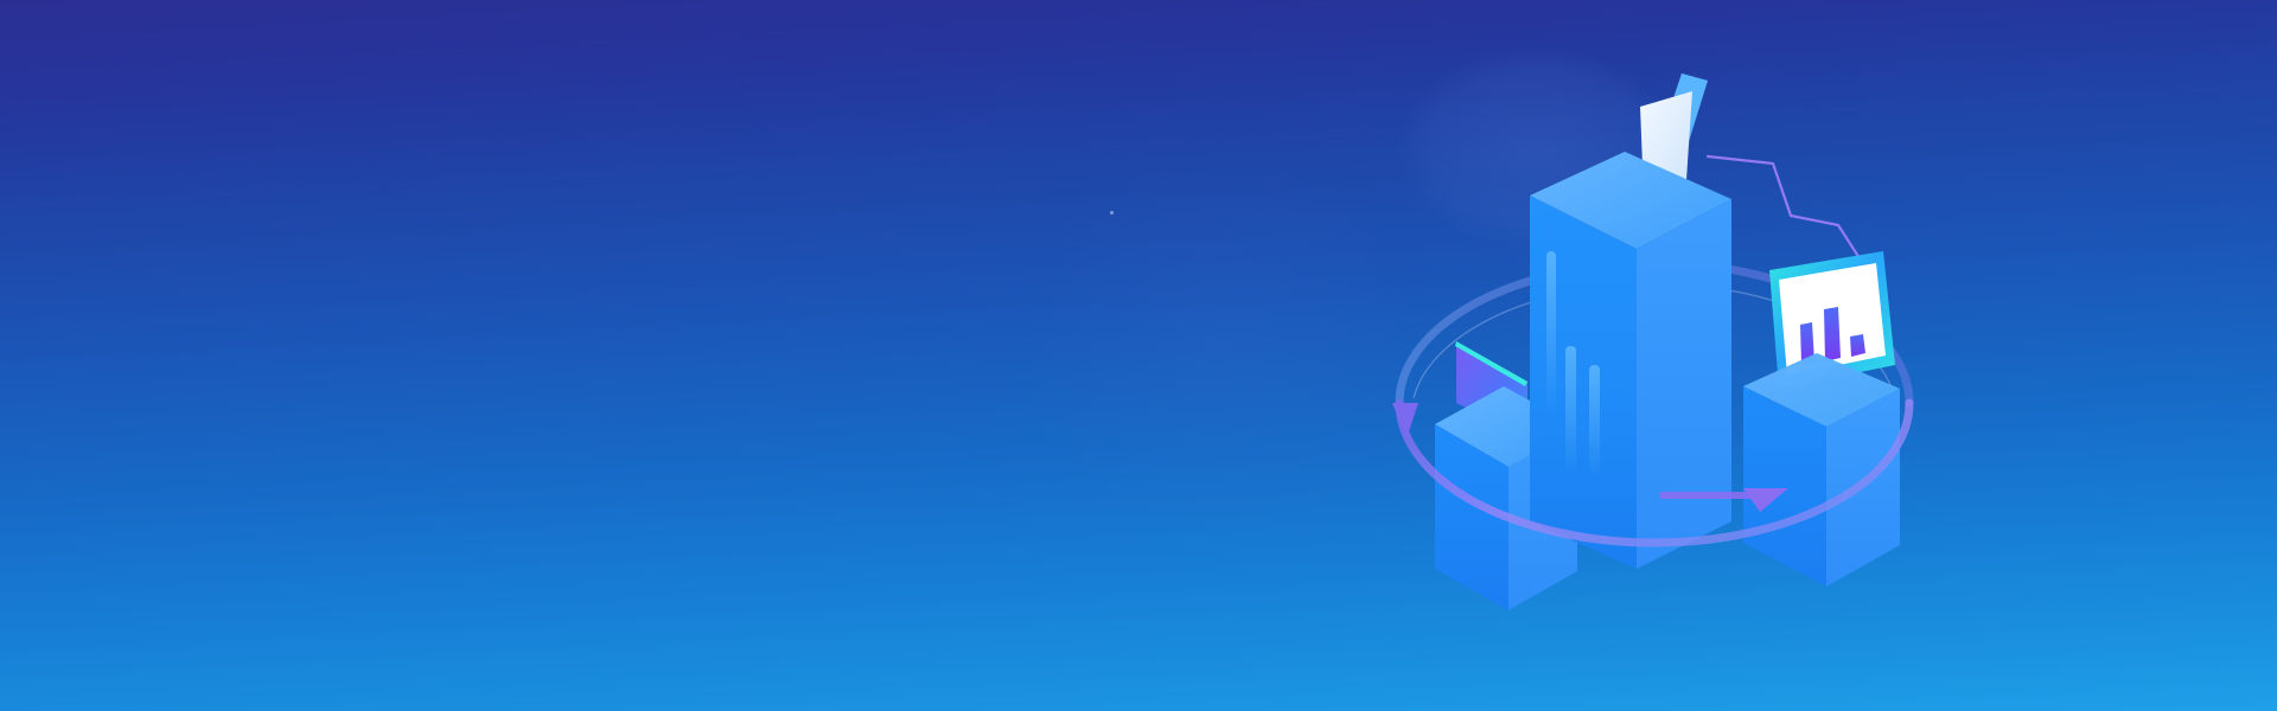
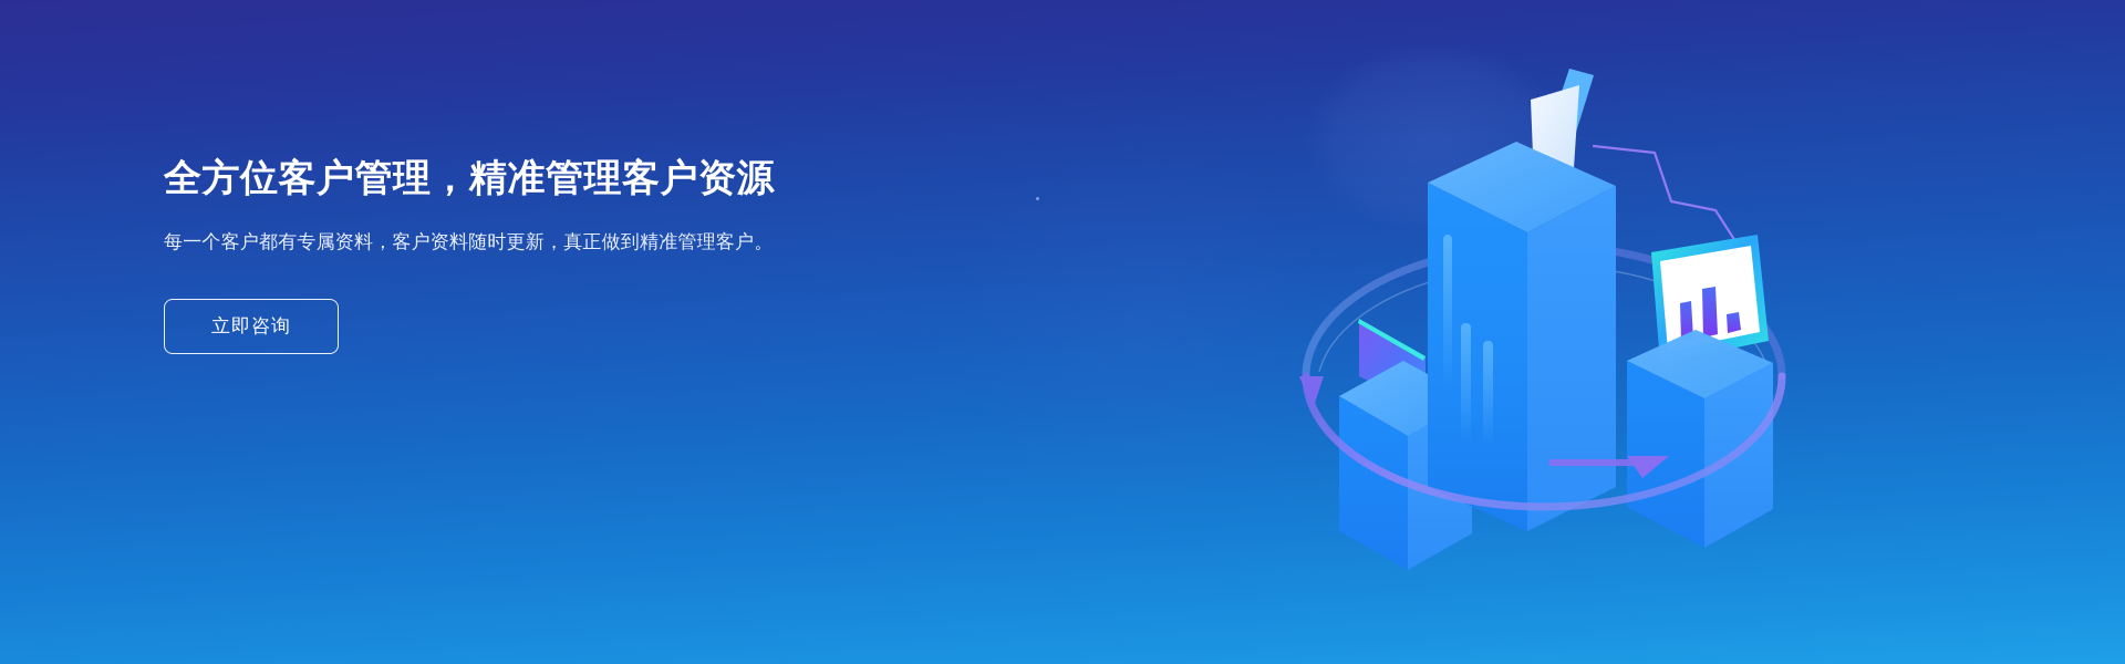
+ 全方位客户管理，精准管理客户资源
+ 每一个客户都有专属资料，客户资料随时更新，真正做到精准管理客户。
+ 立即咨询
